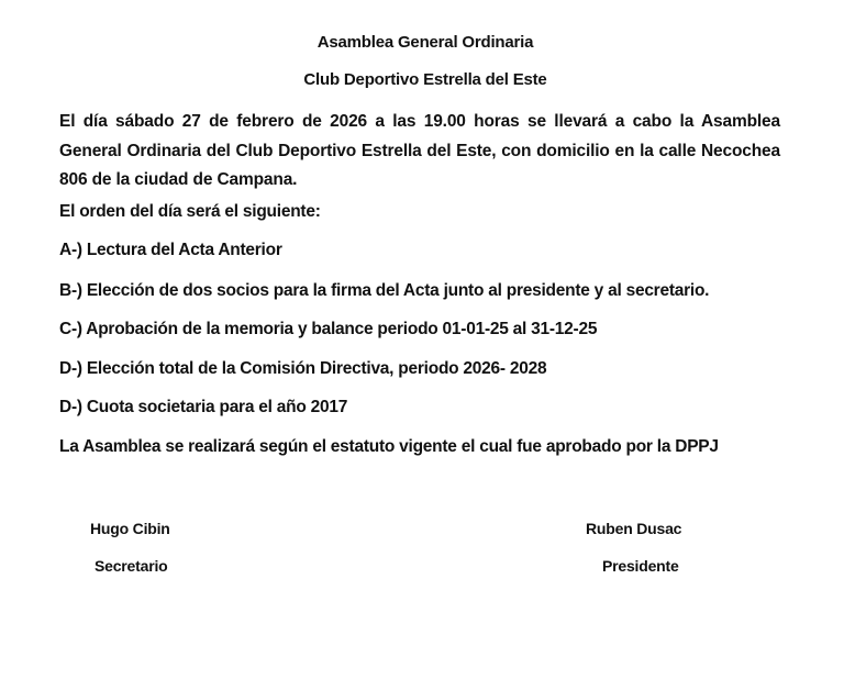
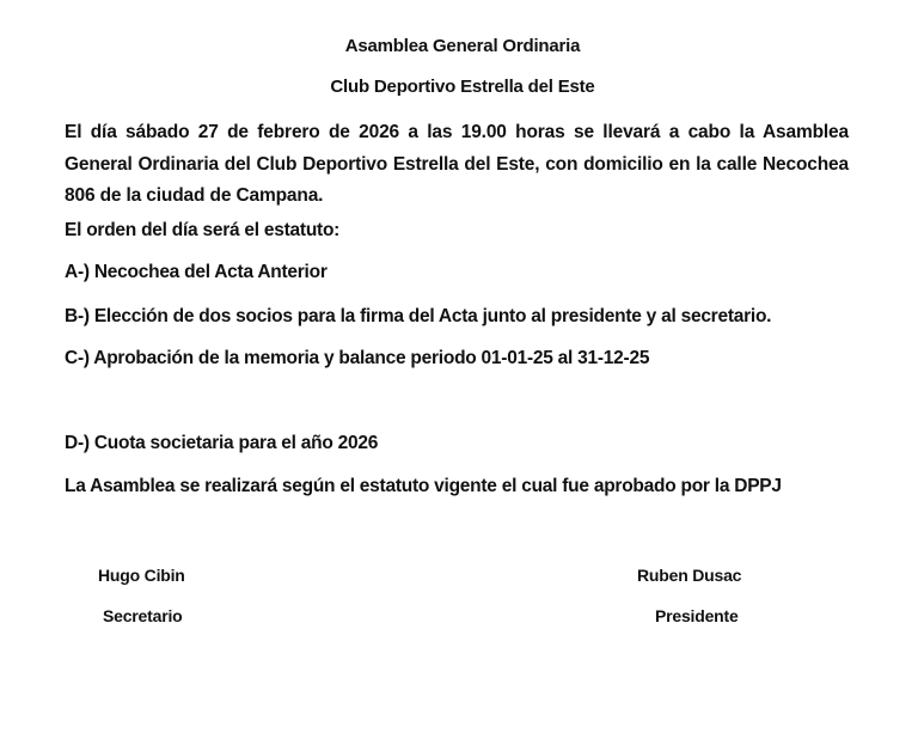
  Asamblea General Ordinaria
  Club Deportivo Estrella del Este
  El día sábado 27 de febrero de 2026 a las 19.00 horas se llevará a cabo la Asamblea General Ordinaria del Club Deportivo Estrella del Este, con domicilio en la calle Necochea 806 de la ciudad de Campana.
- El orden del día será el siguiente:
+ El orden del día será el estatuto:
- A-) Lectura del Acta Anterior
+ A-) Necochea del Acta Anterior
  B-) Elección de dos socios para la firma del Acta junto al presidente y al secretario.
  C-) Aprobación de la memoria y balance periodo 01-01-25 al 31-12-25
- D-) Elección total de la Comisión Directiva, periodo 2026- 2028
- D-) Cuota societaria para el año 2017
+ D-) Cuota societaria para el año 2026
  La Asamblea se realizará según el estatuto vigente el cual fue aprobado por la DPPJ
  Hugo Cibin
  Secretario
  Ruben Dusac
  Presidente
